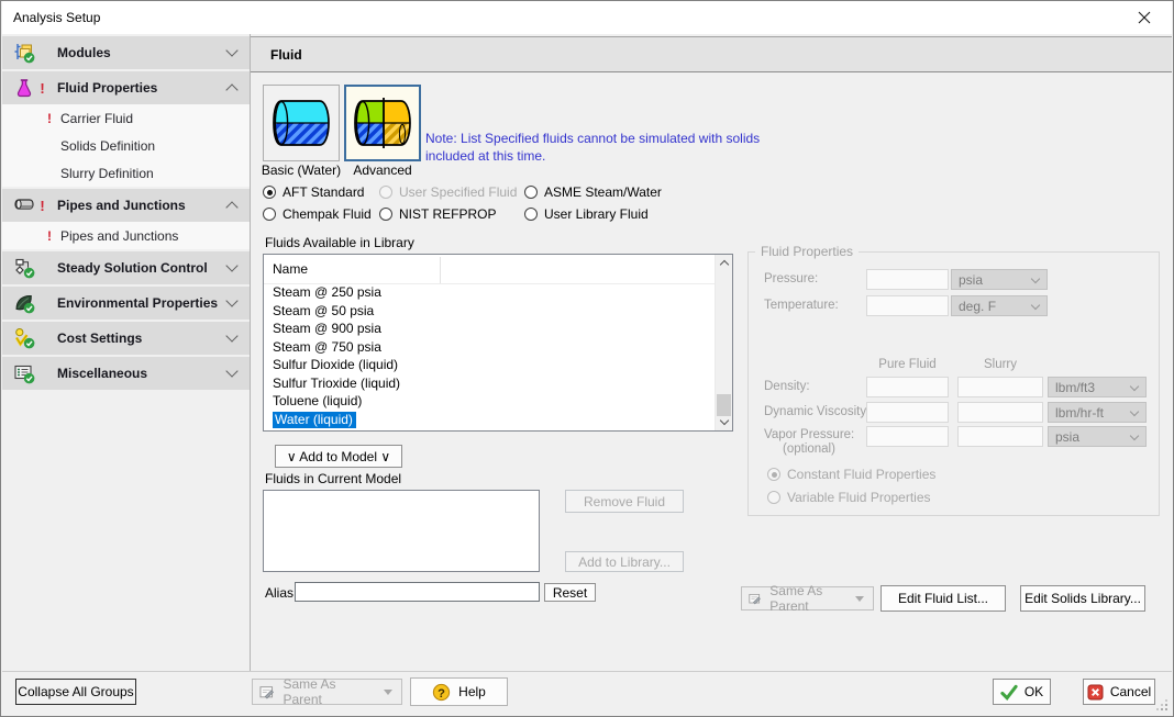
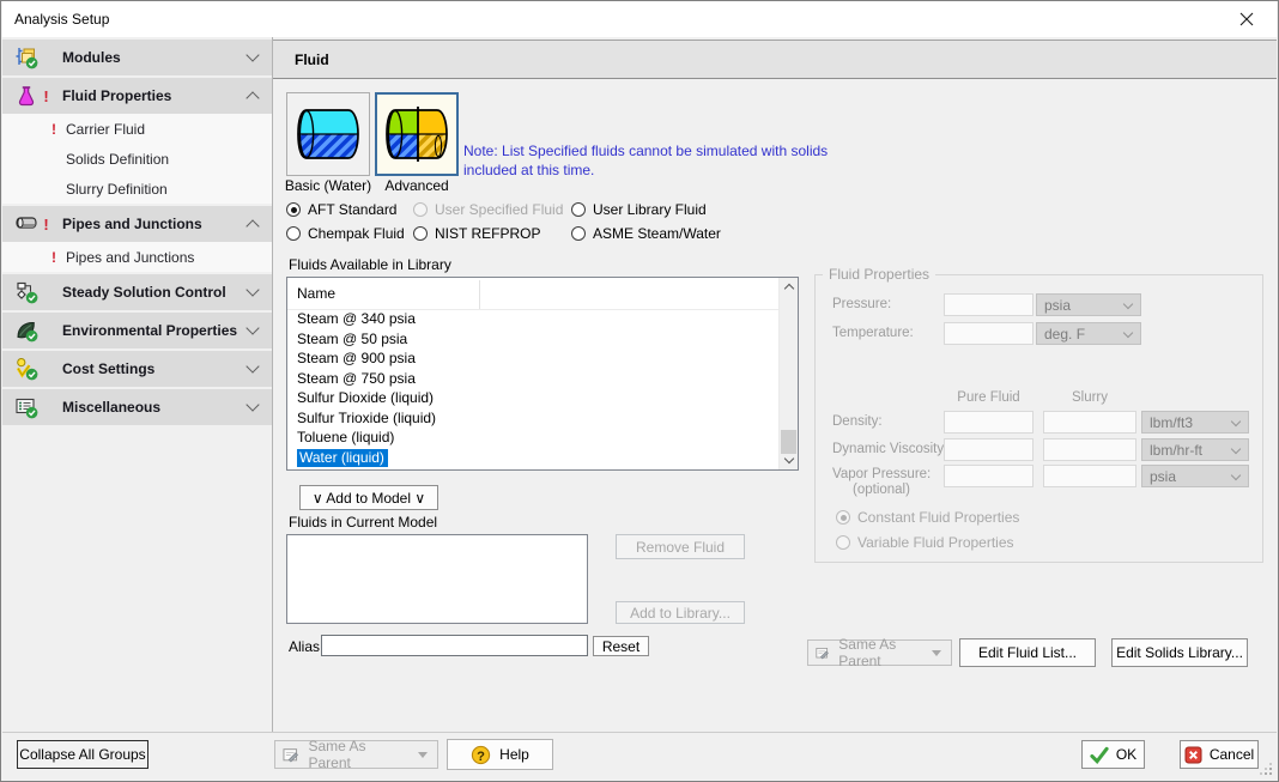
  Analysis Setup
  Modules
  !
  Fluid Properties
  !
  Carrier Fluid
  Solids Definition
  Slurry Definition
  !
  Pipes and Junctions
  !
  Pipes and Junctions
  Steady Solution Control
  Environmental Properties
  Cost Settings
  Miscellaneous
  Fluid
  Basic (Water)
  Advanced
  Note: List Specified fluids cannot be simulated with solids included at this time.
  AFT Standard
  User Specified Fluid
- ASME Steam/Water
+ User Library Fluid
  Chempak Fluid
  NIST REFPROP
- User Library Fluid
+ ASME Steam/Water
  Fluids Available in Library
  Name
- Steam @ 250 psia
+ Steam @ 340 psia
  Steam @ 50 psia
  Steam @ 900 psia
  Steam @ 750 psia
  Sulfur Dioxide (liquid)
  Sulfur Trioxide (liquid)
  Toluene (liquid)
  Water (liquid)
  ∨ Add to Model ∨
  Fluids in Current Model
  Remove Fluid
  Add to Library...
  Alias
  Reset
  Fluid Properties
  Pressure:
  psia
  Temperature:
  deg. F
  Pure Fluid
  Slurry
  Density:
  lbm/ft3
  Dynamic Viscosity
  lbm/hr-ft
  Vapor Pressure:
  (optional)
  psia
  Constant Fluid Properties
  Variable Fluid Properties
  Same As Parent
  Edit Fluid List...
  Edit Solids Library...
  Collapse All Groups
  Same As Parent
  ?
  Help
  OK
  Cancel
